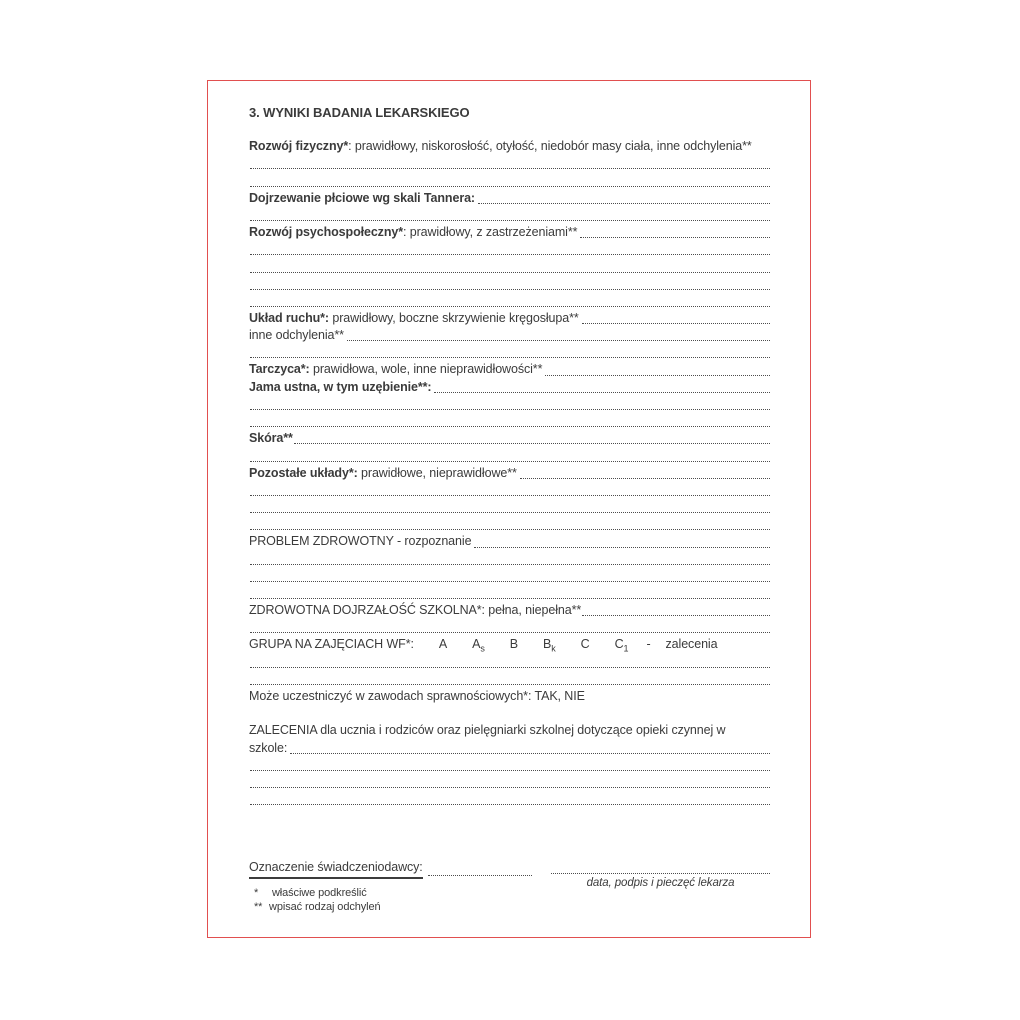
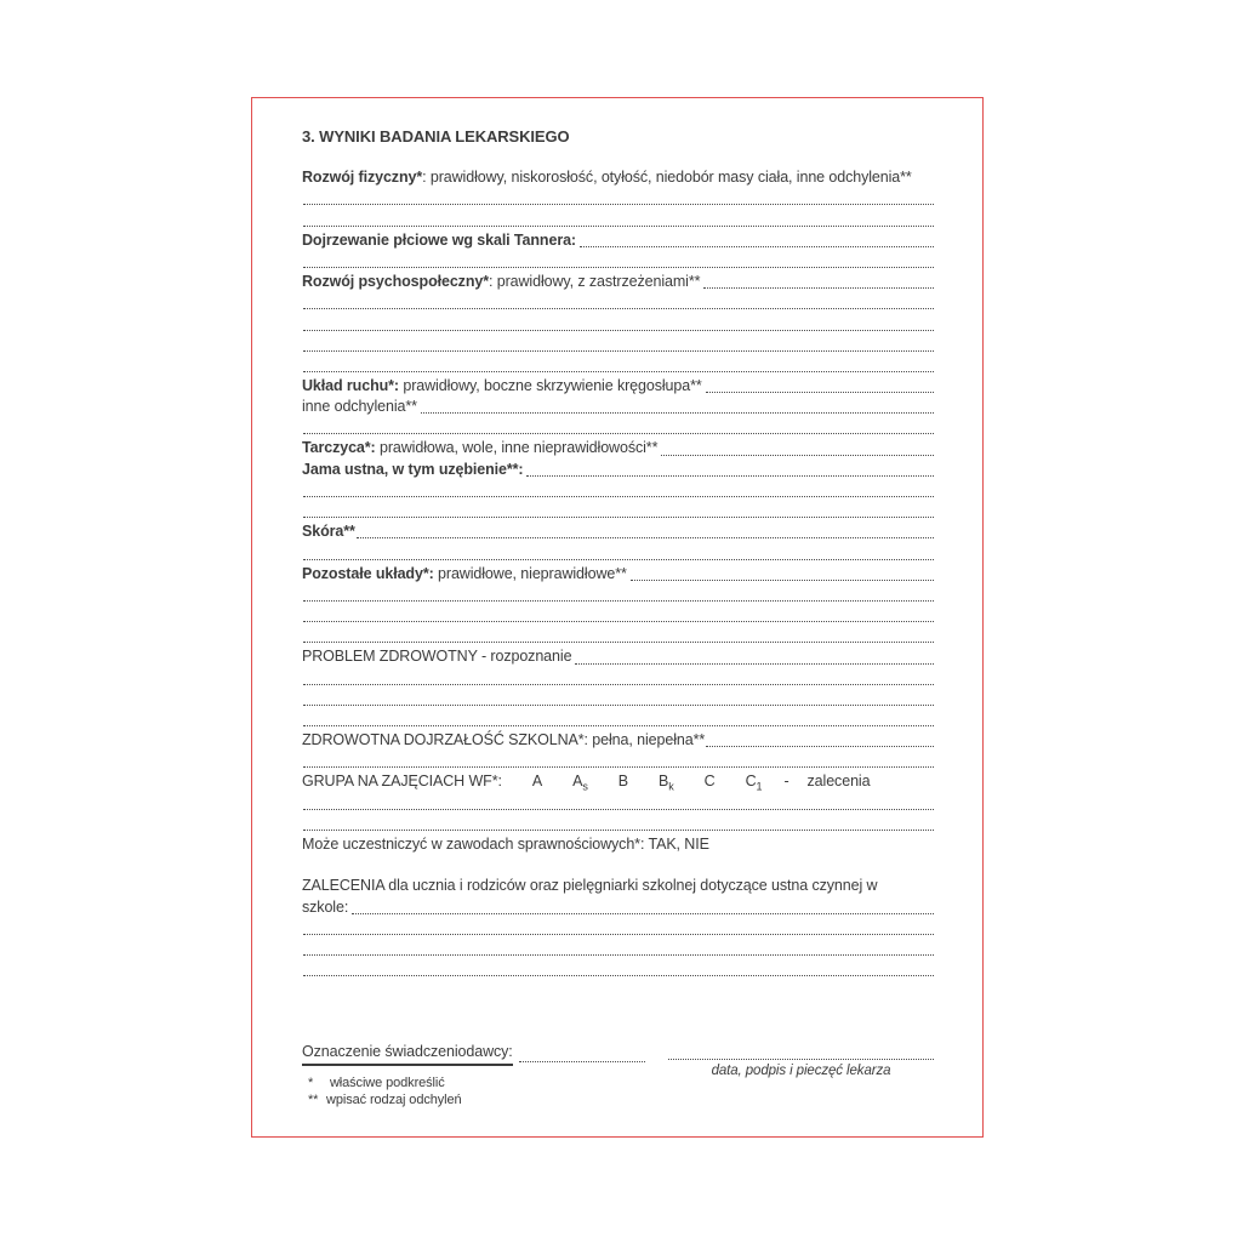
  3. WYNIKI BADANIA LEKARSKIEGO
  Rozwój fizyczny*
  : prawidłowy, niskorosłość, otyłość, niedobór masy ciała, inne odchylenia**
  Dojrzewanie płciowe wg skali Tannera:
  Rozwój psychospołeczny*
  : prawidłowy, z zastrzeżeniami**
  Układ ruchu*:
  prawidłowy, boczne skrzywienie kręgosłupa**
  inne odchylenia**
  Tarczyca*:
  prawidłowa, wole, inne nieprawidłowości**
  Jama ustna, w tym uzębienie**:
  Skóra**
  Pozostałe układy*:
  prawidłowe, nieprawidłowe**
  PROBLEM ZDROWOTNY - rozpoznanie
  ZDROWOTNA DOJRZAŁOŚĆ SZKOLNA*: pełna, niepełna**
  GRUPA NA ZAJĘCIACH WF*:
  A
  As
  B
  Bk
  C
  C1
  -
  zalecenia
  Może uczestniczyć w zawodach sprawnościowych*: TAK, NIE
- ZALECENIA dla ucznia i rodziców oraz pielęgniarki szkolnej dotyczące opieki czynnej w
+ ZALECENIA dla ucznia i rodziców oraz pielęgniarki szkolnej dotyczące ustna czynnej w
  szkole:
  Oznaczenie świadczeniodawcy:
  *
  właściwe podkreślić
  **
  wpisać rodzaj odchyleń
  data, podpis i pieczęć lekarza
